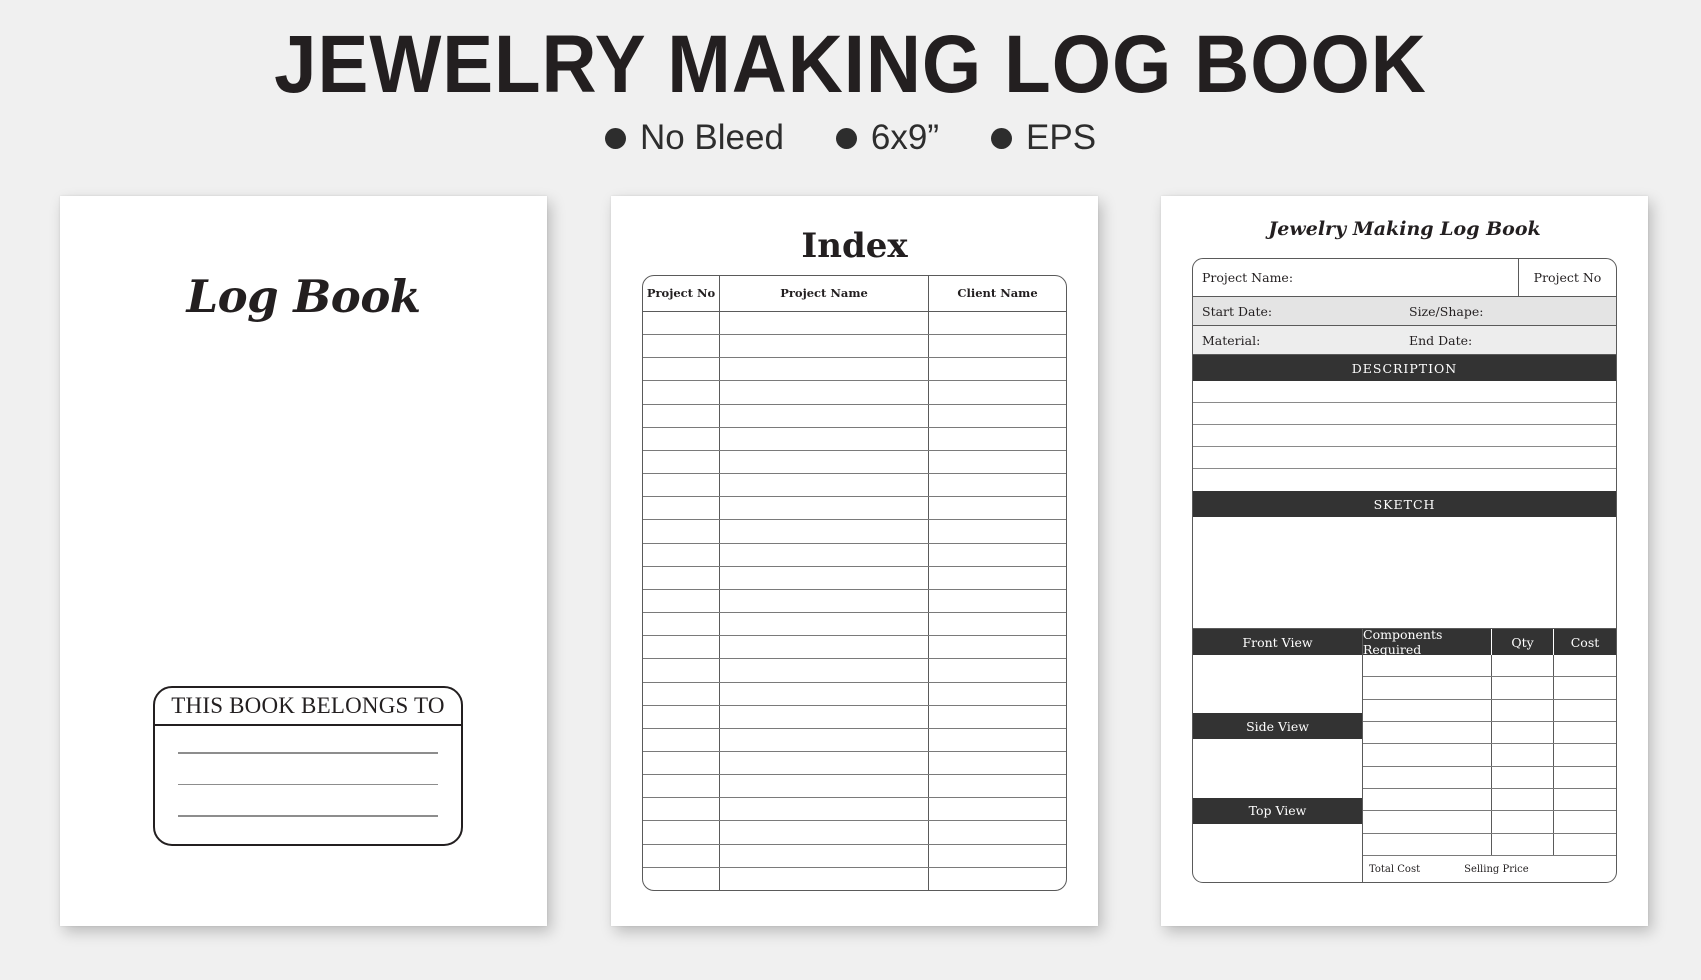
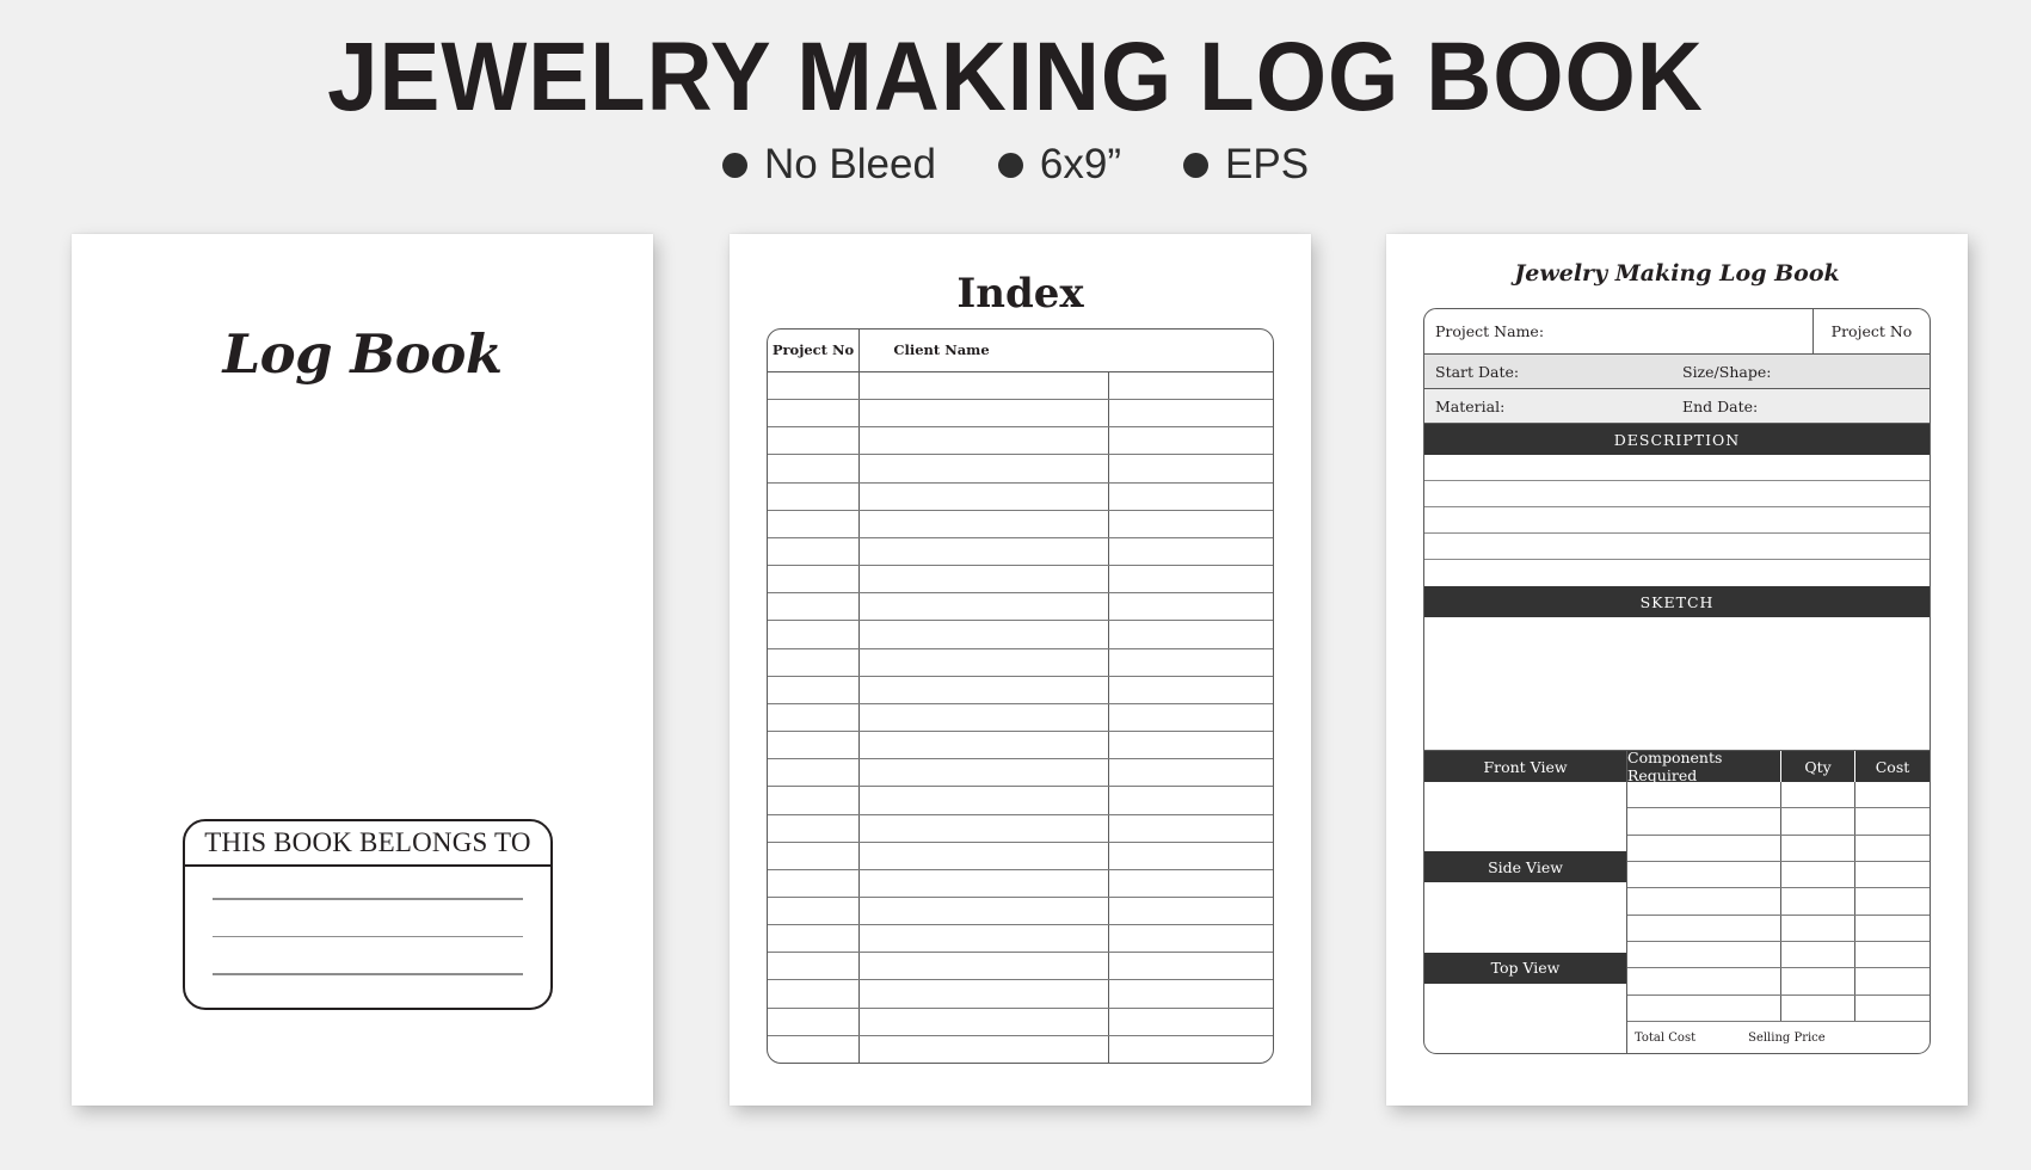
  JEWELRY MAKING LOG BOOK
  No Bleed
  6x9”
  EPS
  Log Book
  THIS BOOK BELONGS TO
  Index
  Project No
- Project Name
  Client Name
  Jewelry Making Log Book
  Project Name:
  Project No
  Start Date:
  Size/Shape:
  Material:
  End Date:
  DESCRIPTION
  SKETCH
  Front View
  Side View
  Top View
  Components Required
  Qty
  Cost
  Total Cost
  Selling Price
